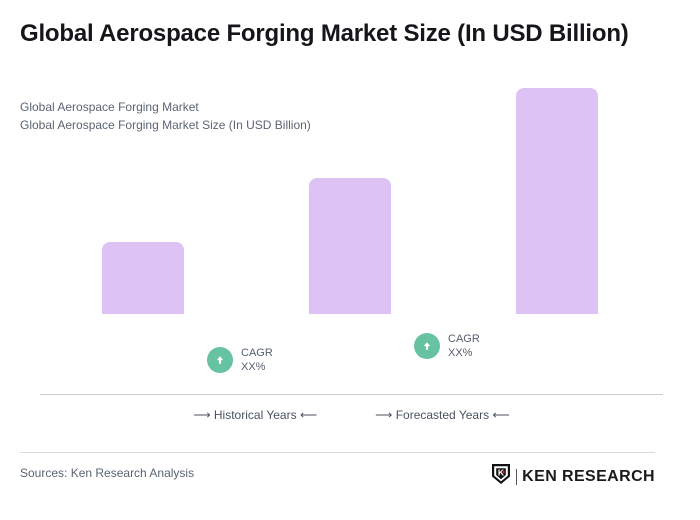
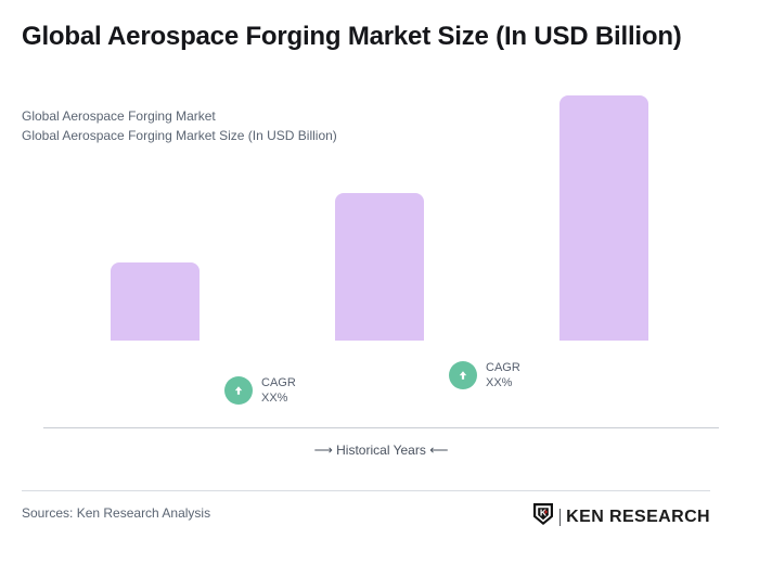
  Global Aerospace Forging Market Size (In USD Billion)
  Global Aerospace Forging Market
  Global Aerospace Forging Market Size (In USD Billion)
  CAGR
  XX%
  CAGR
  XX%
  ⟶ Historical Years ⟵
- ⟶ Forecasted Years ⟵
  Sources: Ken Research Analysis
  K
  KEN RESEARCH
